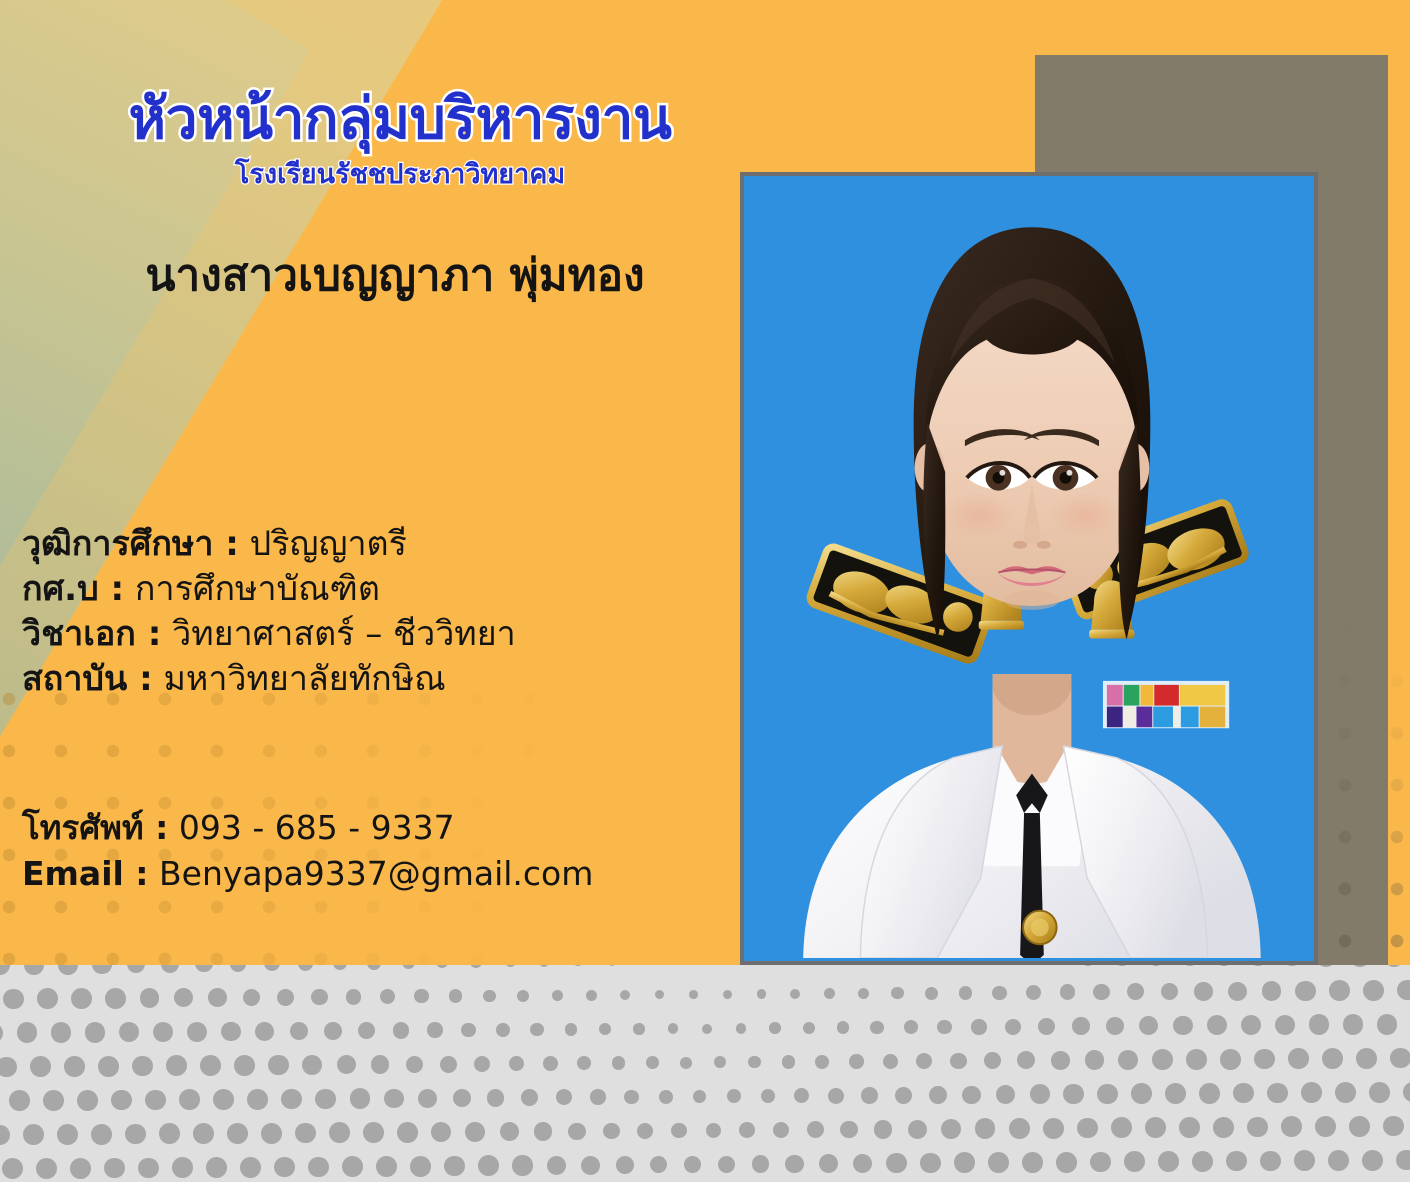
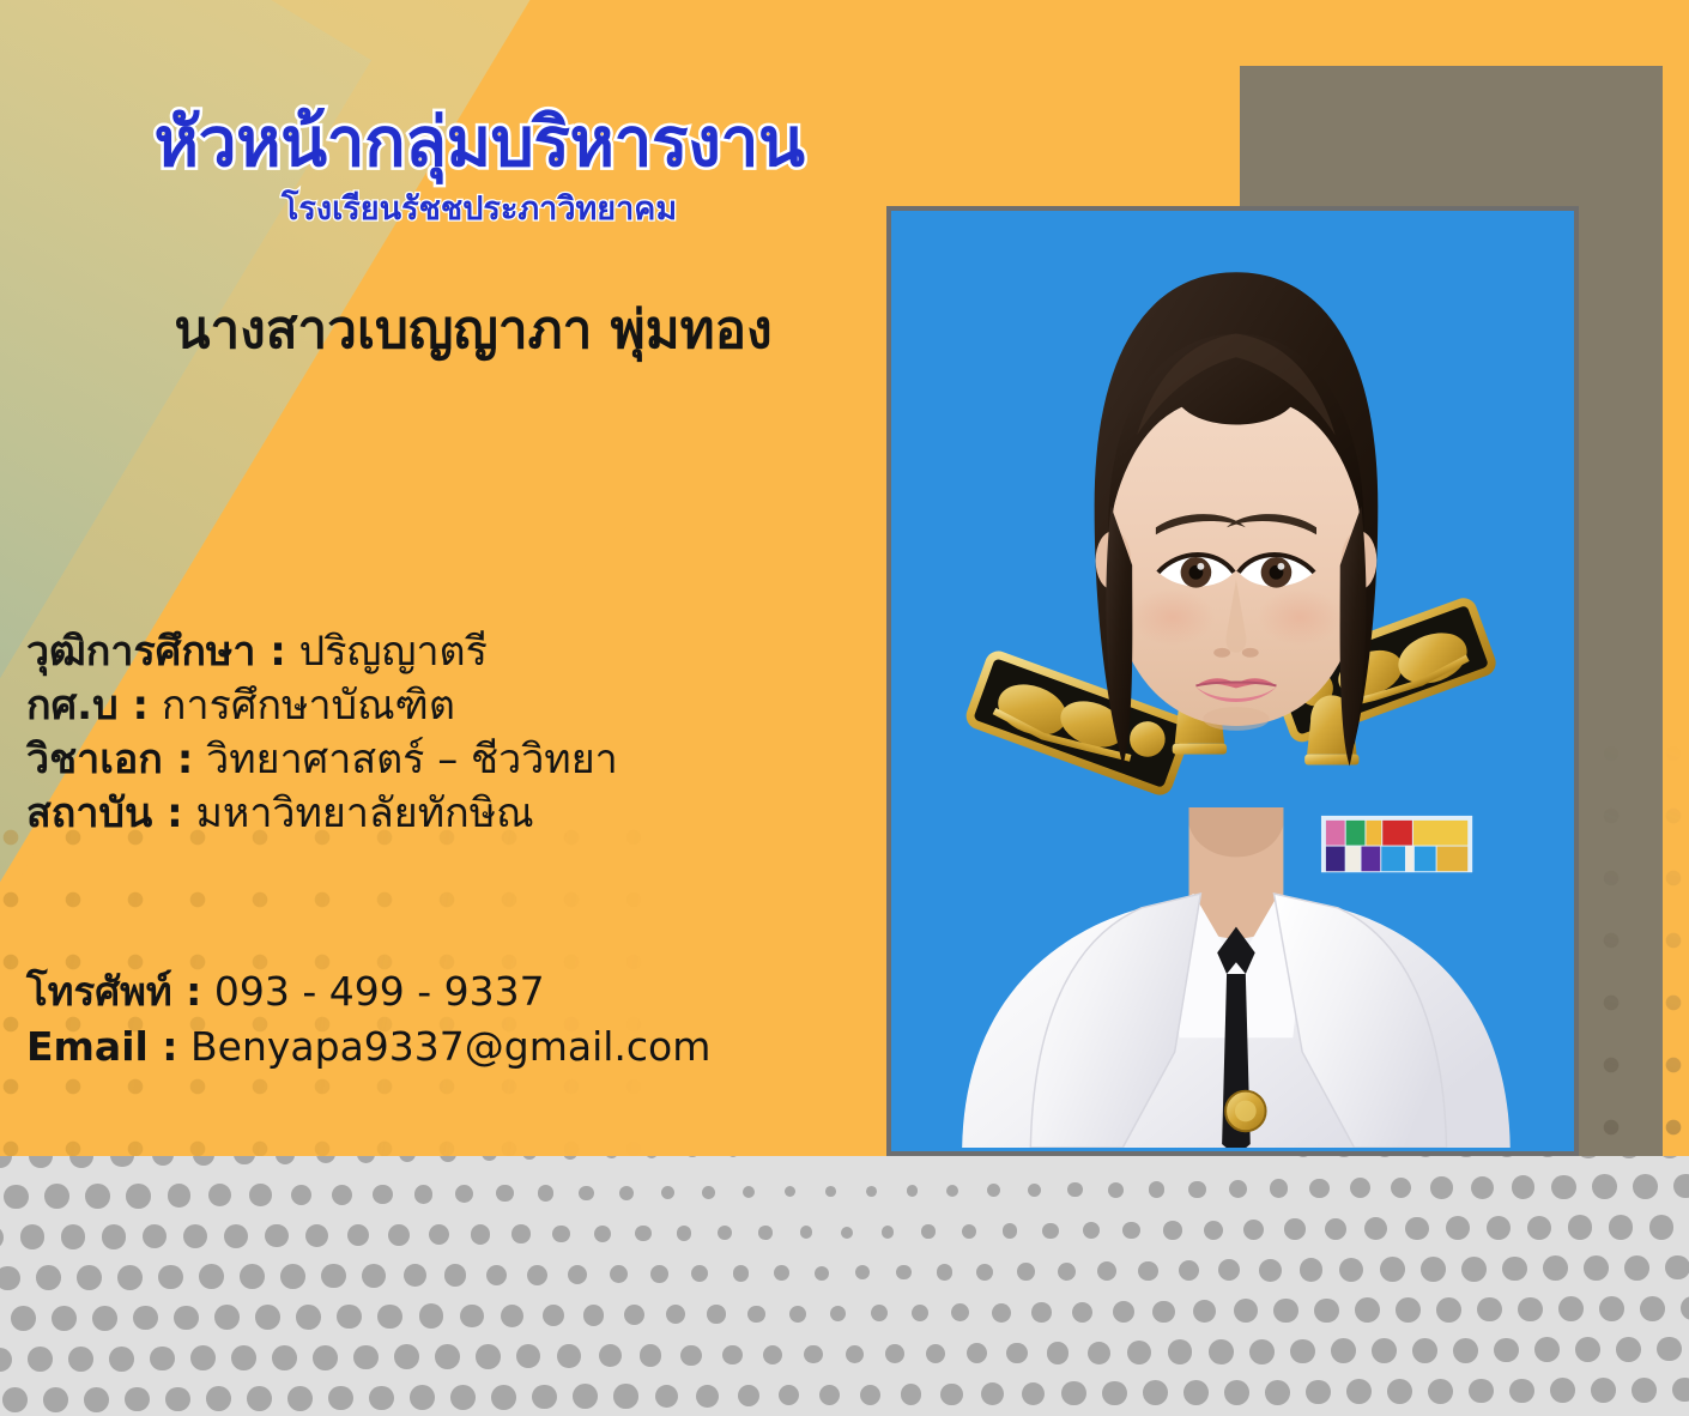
  หัวหน้ากลุ่มบริหารงาน
  โรงเรียนรัชชประภาวิทยาคม
  นางสาวเบญญาภา พุ่มทอง
  วุฒิการศึกษา : ปริญญาตรี
  กศ.บ : การศึกษาบัณฑิต
  วิชาเอก : วิทยาศาสตร์ – ชีววิทยา
  สถาบัน : มหาวิทยาลัยทักษิณ
- โทรศัพท์ : 093 - 685 - 9337
+ โทรศัพท์ : 093 - 499 - 9337
  Email : Benyapa9337@gmail.com
